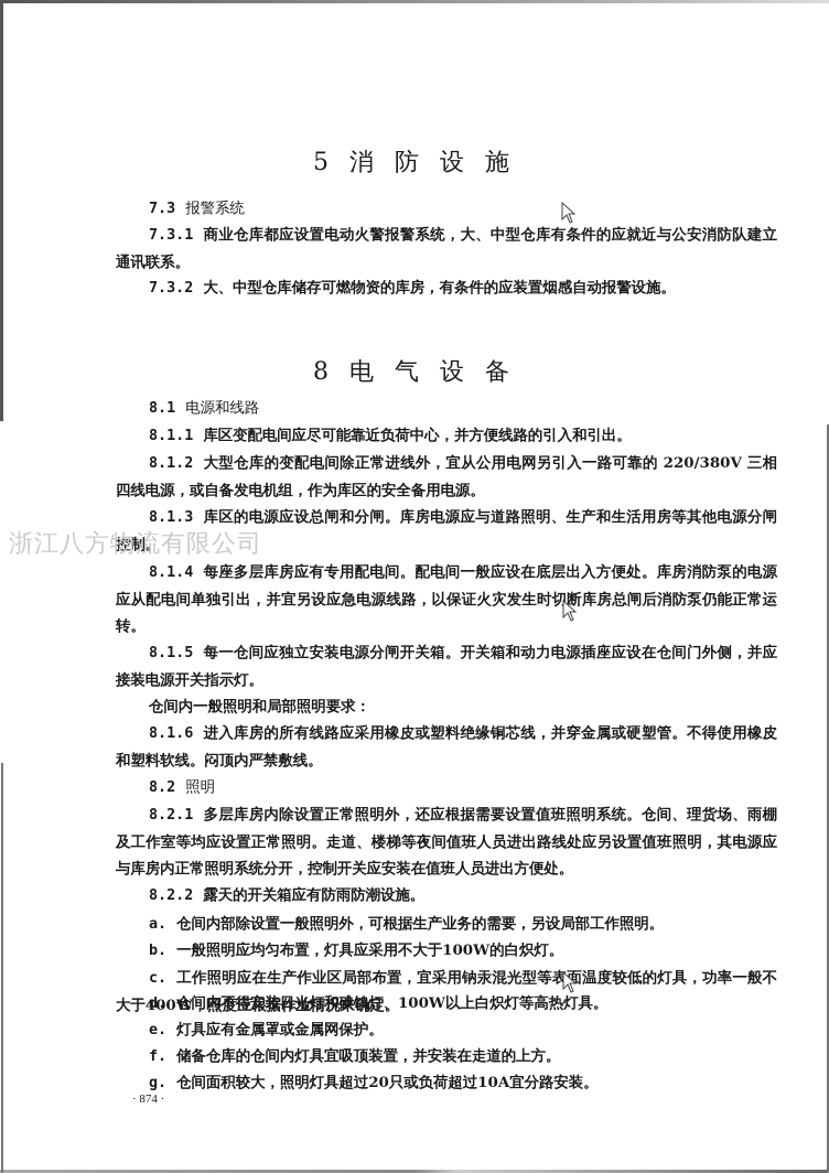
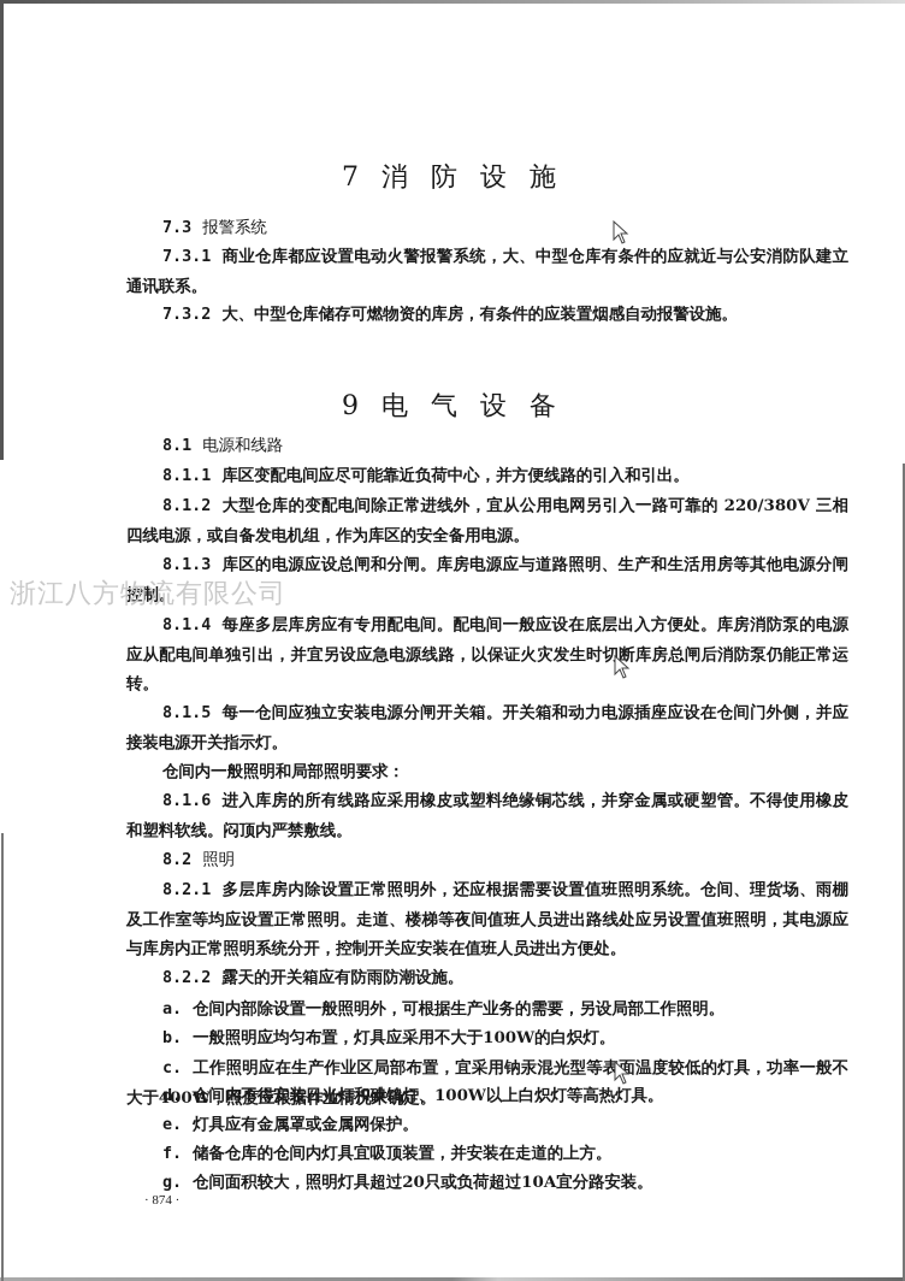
- 5 消 防 设 施
+ 7 消 防 设 施
  7.3 报警系统
  7.3.1 商业仓库都应设置电动火警报警系统，大、中型仓库有条件的应就近与公安消防队建立通讯联系。
  7.3.2 大、中型仓库储存可燃物资的库房，有条件的应装置烟感自动报警设施。
- 8 电 气 设 备
+ 9 电 气 设 备
  8.1 电源和线路
  8.1.1 库区变配电间应尽可能靠近负荷中心，并方便线路的引入和引出。
  8.1.2 大型仓库的变配电间除正常进线外，宜从公用电网另引入一路可靠的 220/380V 三相四线电源，或自备发电机组，作为库区的安全备用电源。
  8.1.3 库区的电源应设总闸和分闸。库房电源应与道路照明、生产和生活用房等其他电源分闸控制。
  8.1.4 每座多层库房应有专用配电间。配电间一般应设在底层出入方便处。库房消防泵的电源应从配电间单独引出，并宜另设应急电源线路，以保证火灾发生时切断库房总闸后消防泵仍能正常运转。
  8.1.5 每一仓间应独立安装电源分闸开关箱。开关箱和动力电源插座应设在仓间门外侧，并应接装电源开关指示灯。
  仓间内一般照明和局部照明要求：
  8.1.6 进入库房的所有线路应采用橡皮或塑料绝缘铜芯线，并穿金属或硬塑管。不得使用橡皮和塑料软线。闷顶内严禁敷线。
  8.2 照明
  8.2.1 多层库房内除设置正常照明外，还应根据需要设置值班照明系统。仓间、理货场、雨棚及工作室等均应设置正常照明。走道、楼梯等夜间值班人员进出路线处应另设置值班照明，其电源应与库房内正常照明系统分开，控制开关应安装在值班人员进出方便处。
  8.2.2 露天的开关箱应有防雨防潮设施。
  a. 仓间内部除设置一般照明外，可根据生产业务的需要，另设局部工作照明。
  b. 一般照明应均匀布置，灯具应采用不大于100W的白炽灯。
  c. 工作照明应在生产作业区局部布置，宜采用钠汞混光型等表面温度较低的灯具，功率一般不大于400W，照度应根据作业情况来确定。
  d. 仓间内不得安装日光灯和碘钨灯、100W以上白炽灯等高热灯具。
  e. 灯具应有金属罩或金属网保护。
  f. 储备仓库的仓间内灯具宜吸顶装置，并安装在走道的上方。
  g. 仓间面积较大，照明灯具超过20只或负荷超过10A宜分路安装。
  浙江八方物流有限公司
  · 874 ·
